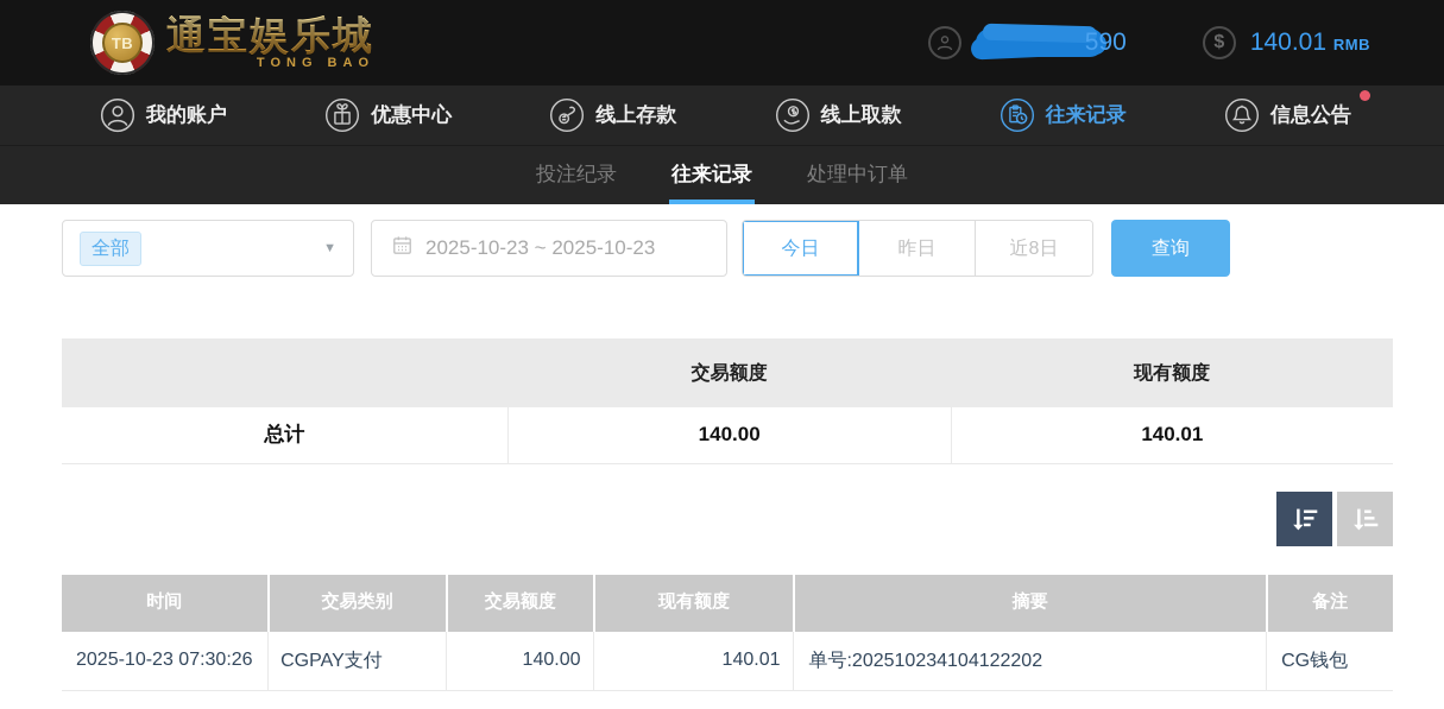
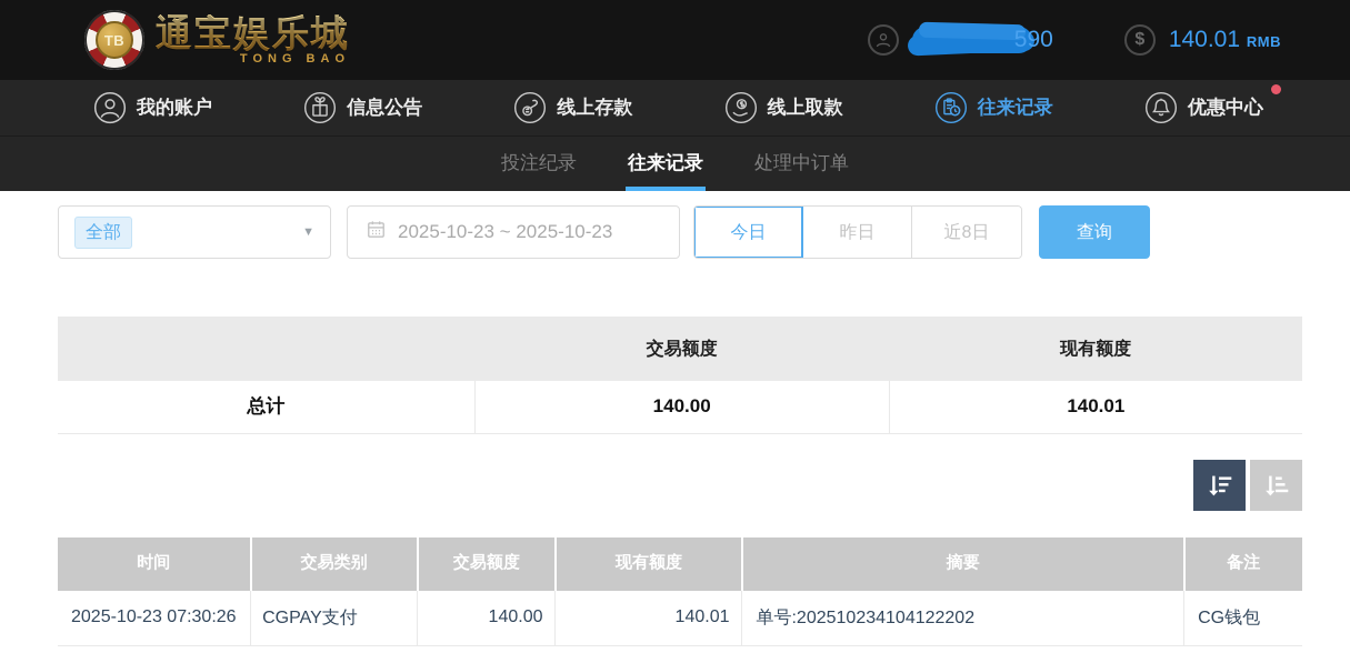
  TB
  通宝娱乐城
  TONG BAO
  590
  $
  140.01 RMB
  我的账户
- 优惠中心
+ 信息公告
  线上存款
  线上取款
  往来记录
- 信息公告
+ 优惠中心
  投注纪录
  往来记录
  处理中订单
  全部
  ▼
  2025-10-23 ~ 2025-10-23
  今日
  昨日
  近8日
  查询
  	交易额度	现有额度
  总计	140.00	140.01
  时间	交易类别	交易额度	现有额度	摘要	备注
  2025-10-23 07:30:26	CGPAY支付	140.00	140.01	单号:202510234104122202	CG钱包
